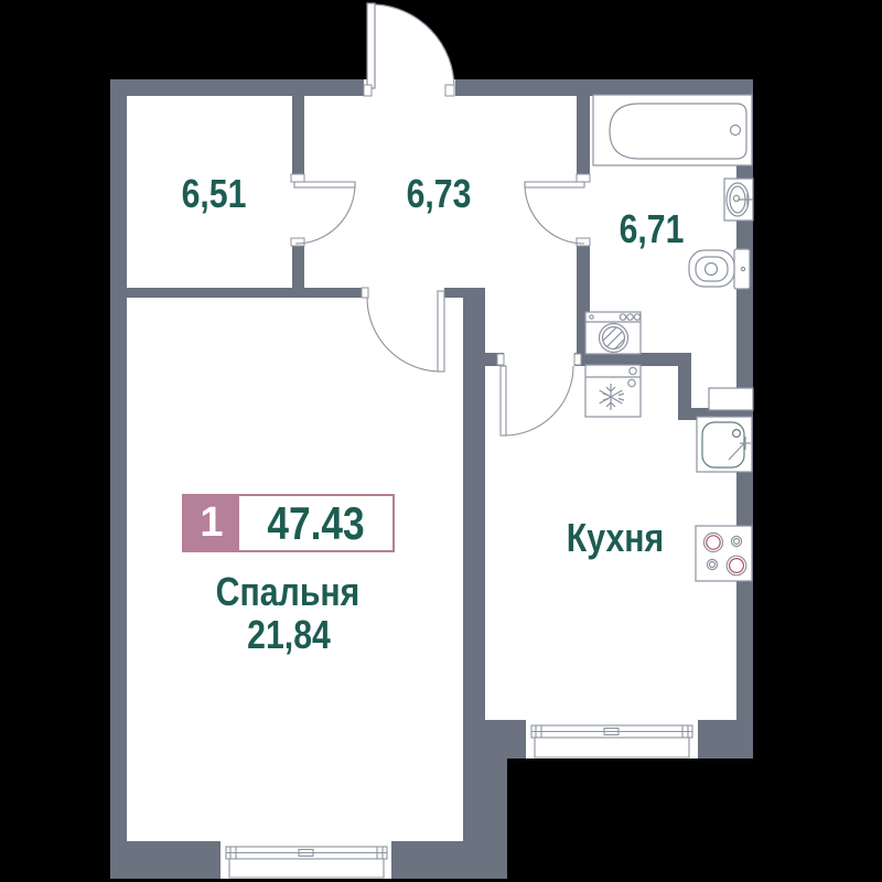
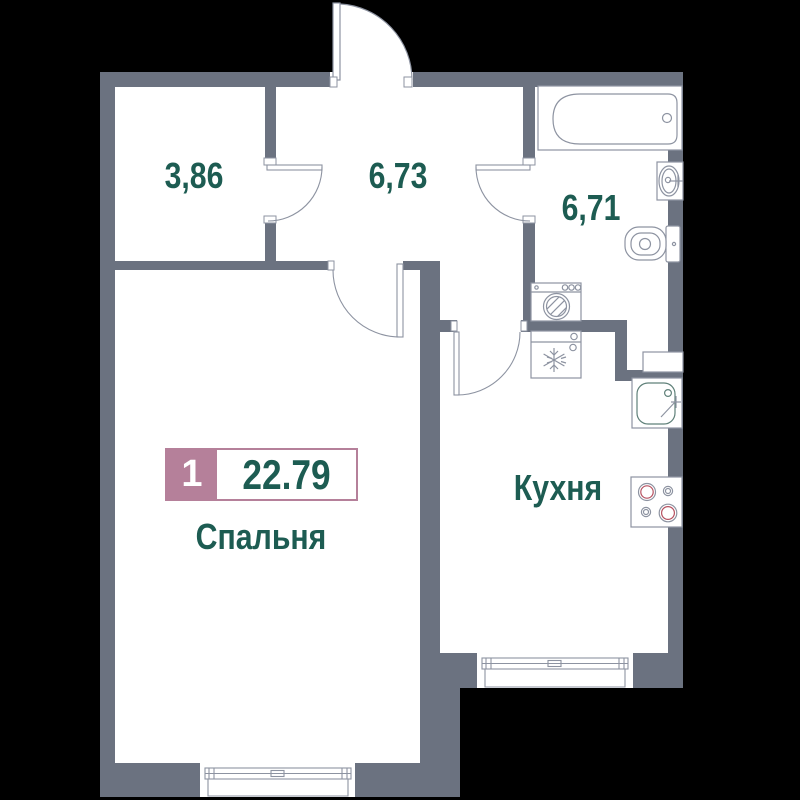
- 6,51
+ 3,86
  6,73
  6,71
  Кухня
  Спальня
- 21,84
  1
- 47.43
+ 22.79
